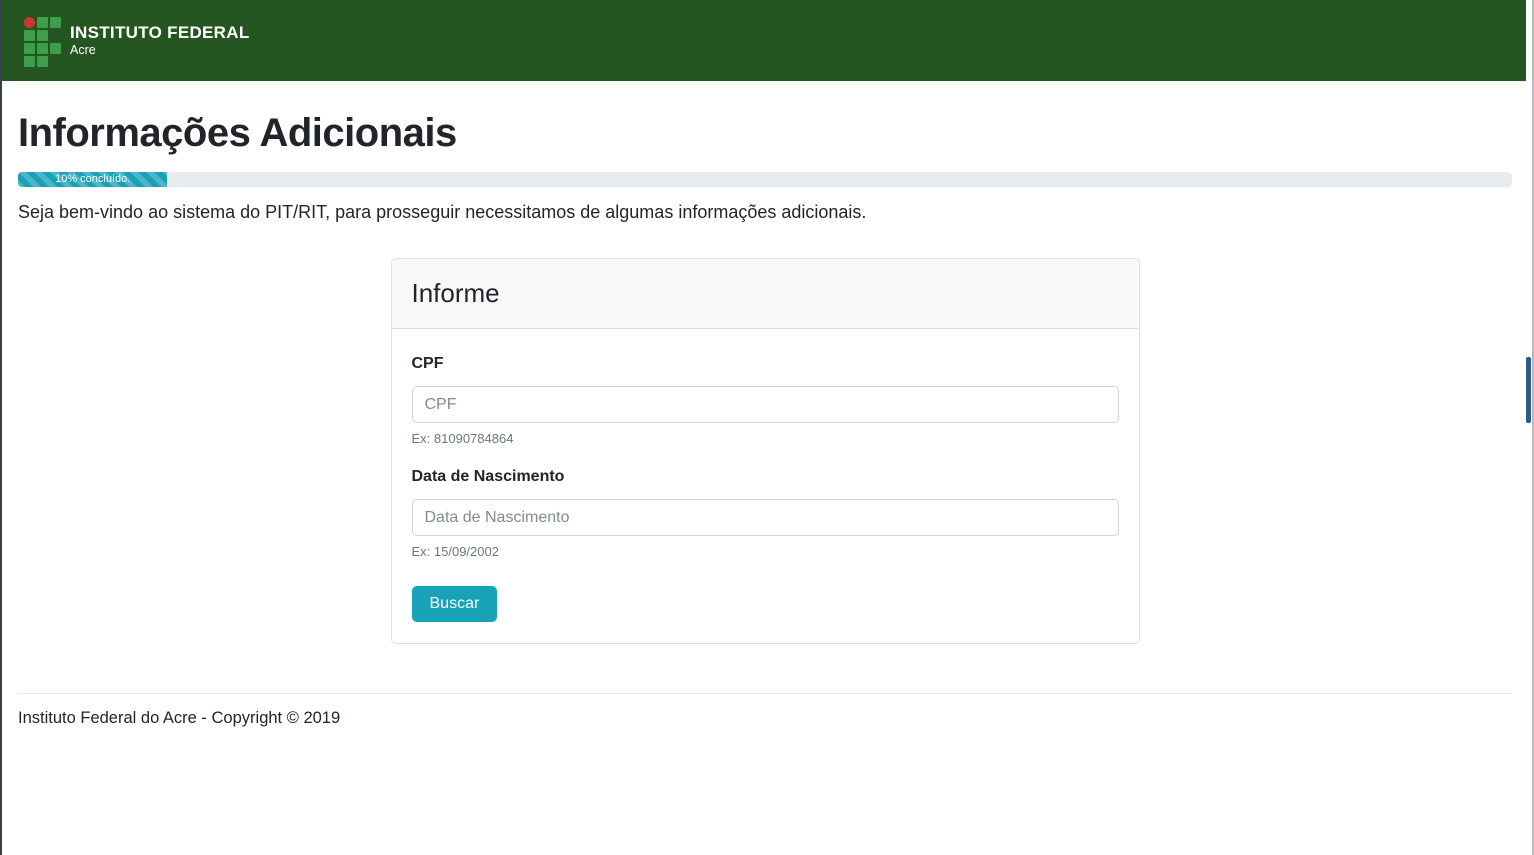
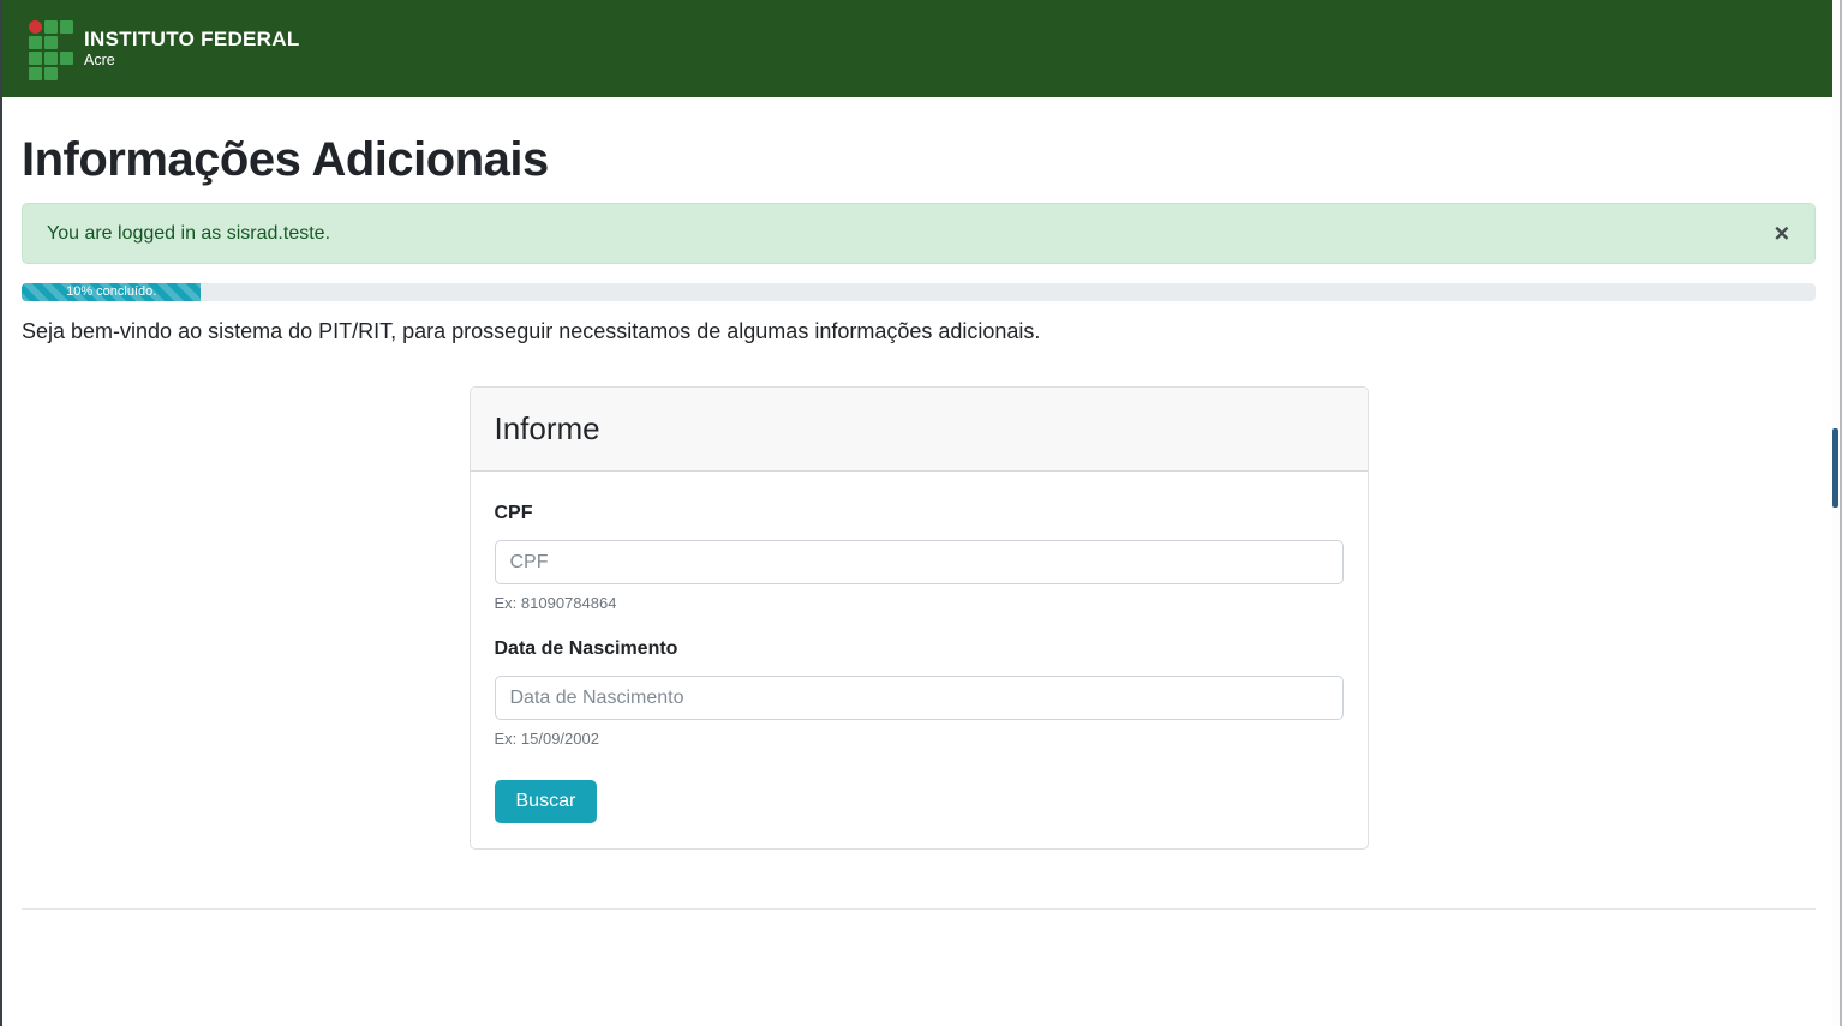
  INSTITUTO FEDERAL
  Acre
  Informações Adicionais
+ You are logged in as sisrad.teste.
+ ✕
  10% concluído.
  Seja bem-vindo ao sistema do PIT/RIT, para prosseguir necessitamos de algumas informações adicionais.
  Informe
  CPF
  CPF
  Ex: 81090784864
  Data de Nascimento
  Data de Nascimento
  Ex: 15/09/2002
  Buscar
- Instituto Federal do Acre - Copyright © 2019
